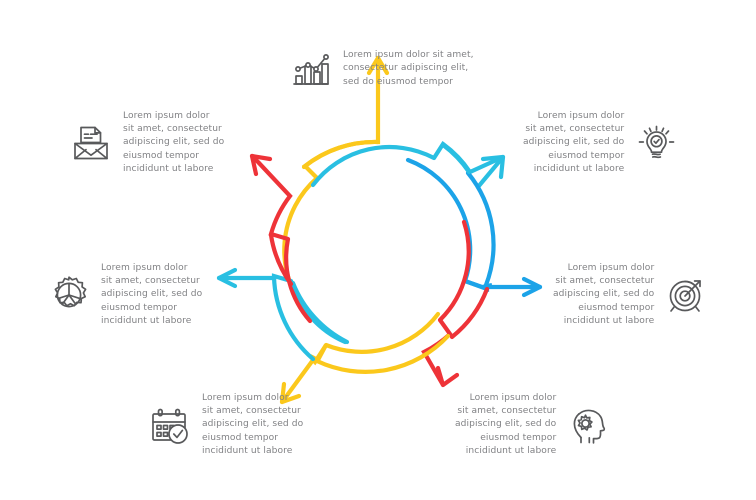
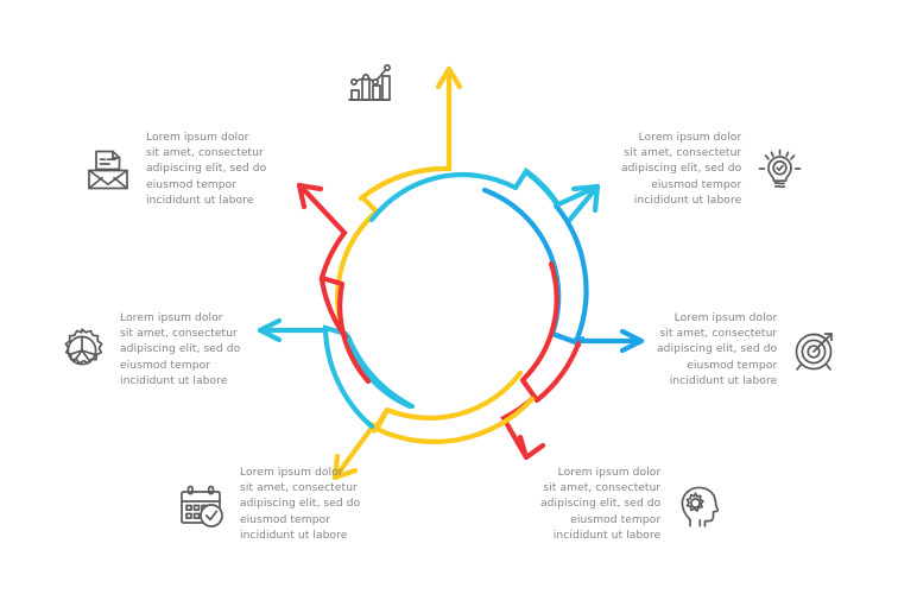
- Lorem ipsum dolor sit amet,
- consectetur adipiscing elit,
- sed do eiusmod tempor
  Lorem ipsum dolor
  sit amet, consectetur
  adipiscing elit, sed do
  eiusmod tempor
  incididunt ut labore
  Lorem ipsum dolor
  sit amet, consectetur
  adipiscing elit, sed do
  eiusmod tempor
  incididunt ut labore
  Lorem ipsum dolor
  sit amet, consectetur
  adipiscing elit, sed do
  eiusmod tempor
  incididunt ut labore
  Lorem ipsum dolor
  sit amet, consectetur
  adipiscing elit, sed do
  eiusmod tempor
  incididunt ut labore
  Lorem ipsum dolor
  sit amet, consectetur
  adipiscing elit, sed do
  eiusmod tempor
  incididunt ut labore
  Lorem ipsum dolor
  sit amet, consectetur
  adipiscing elit, sed do
  eiusmod tempor
  incididunt ut labore
